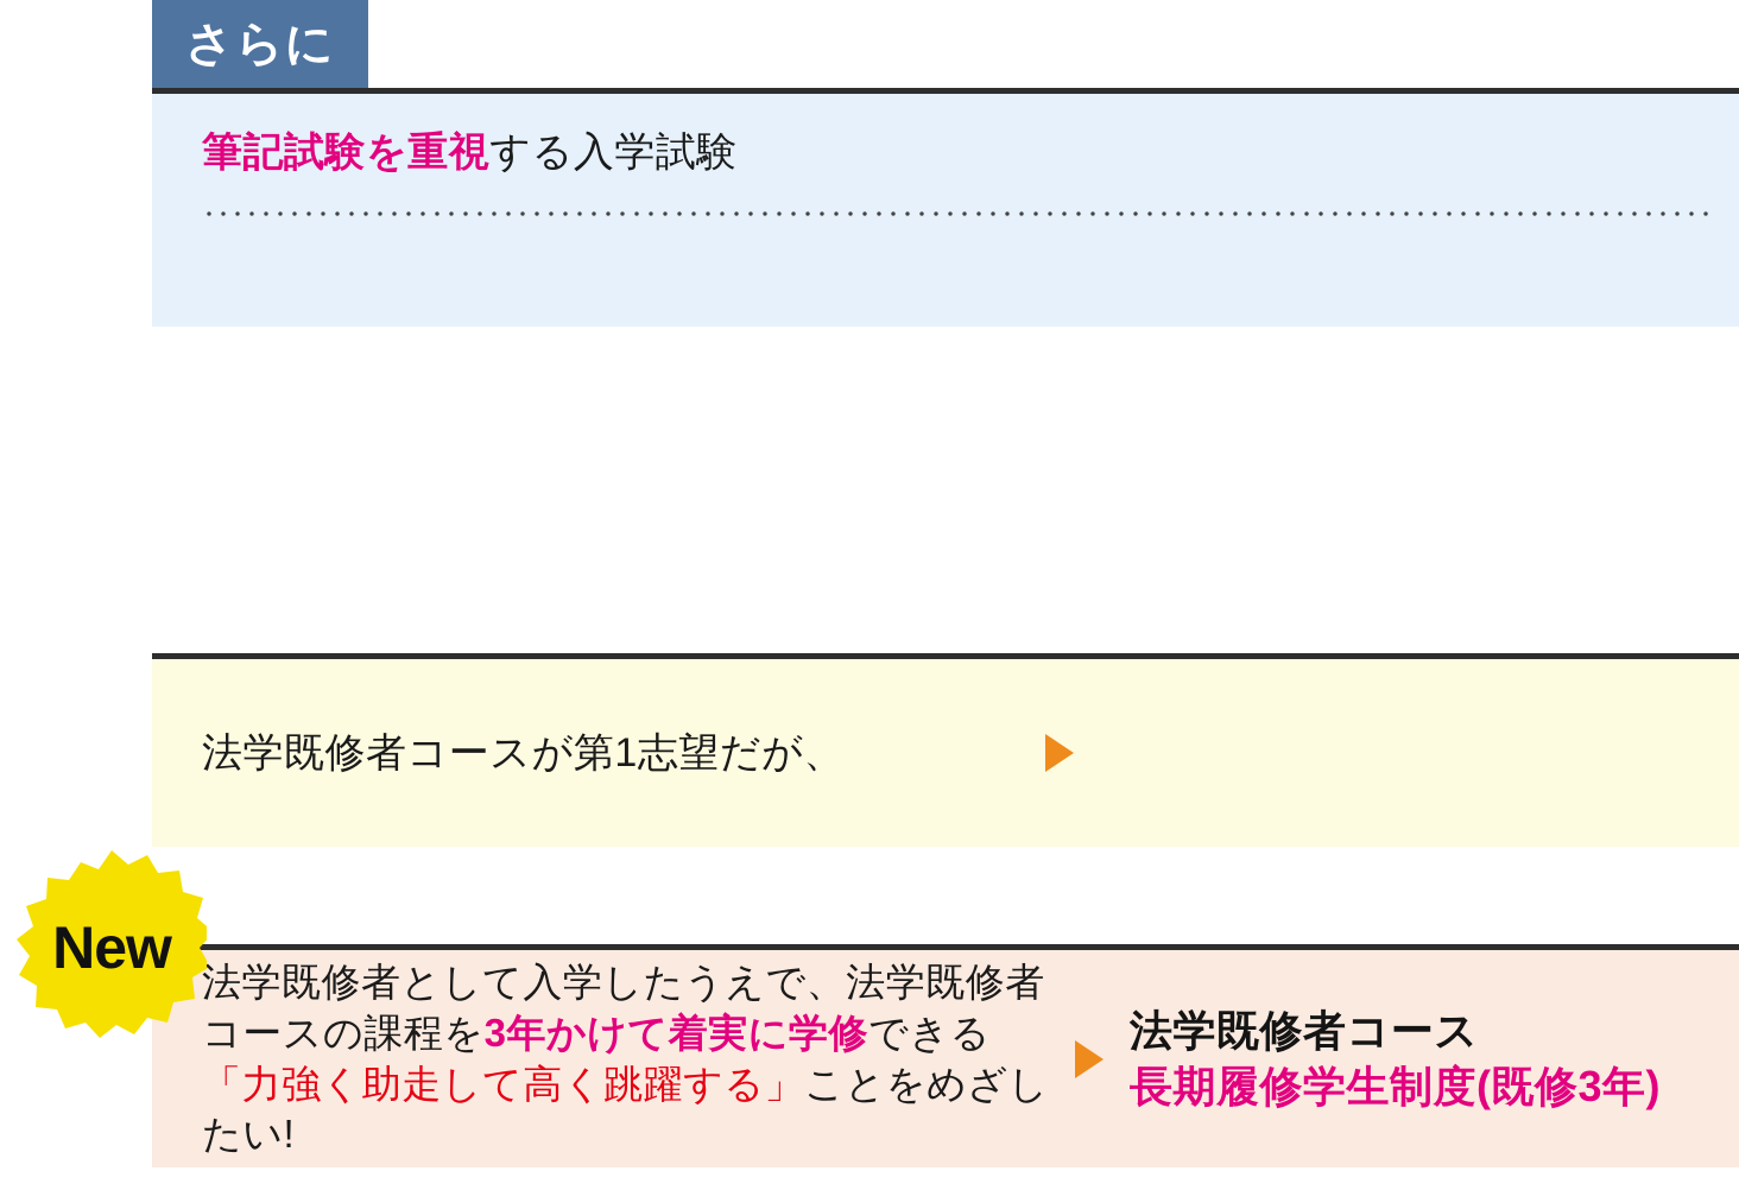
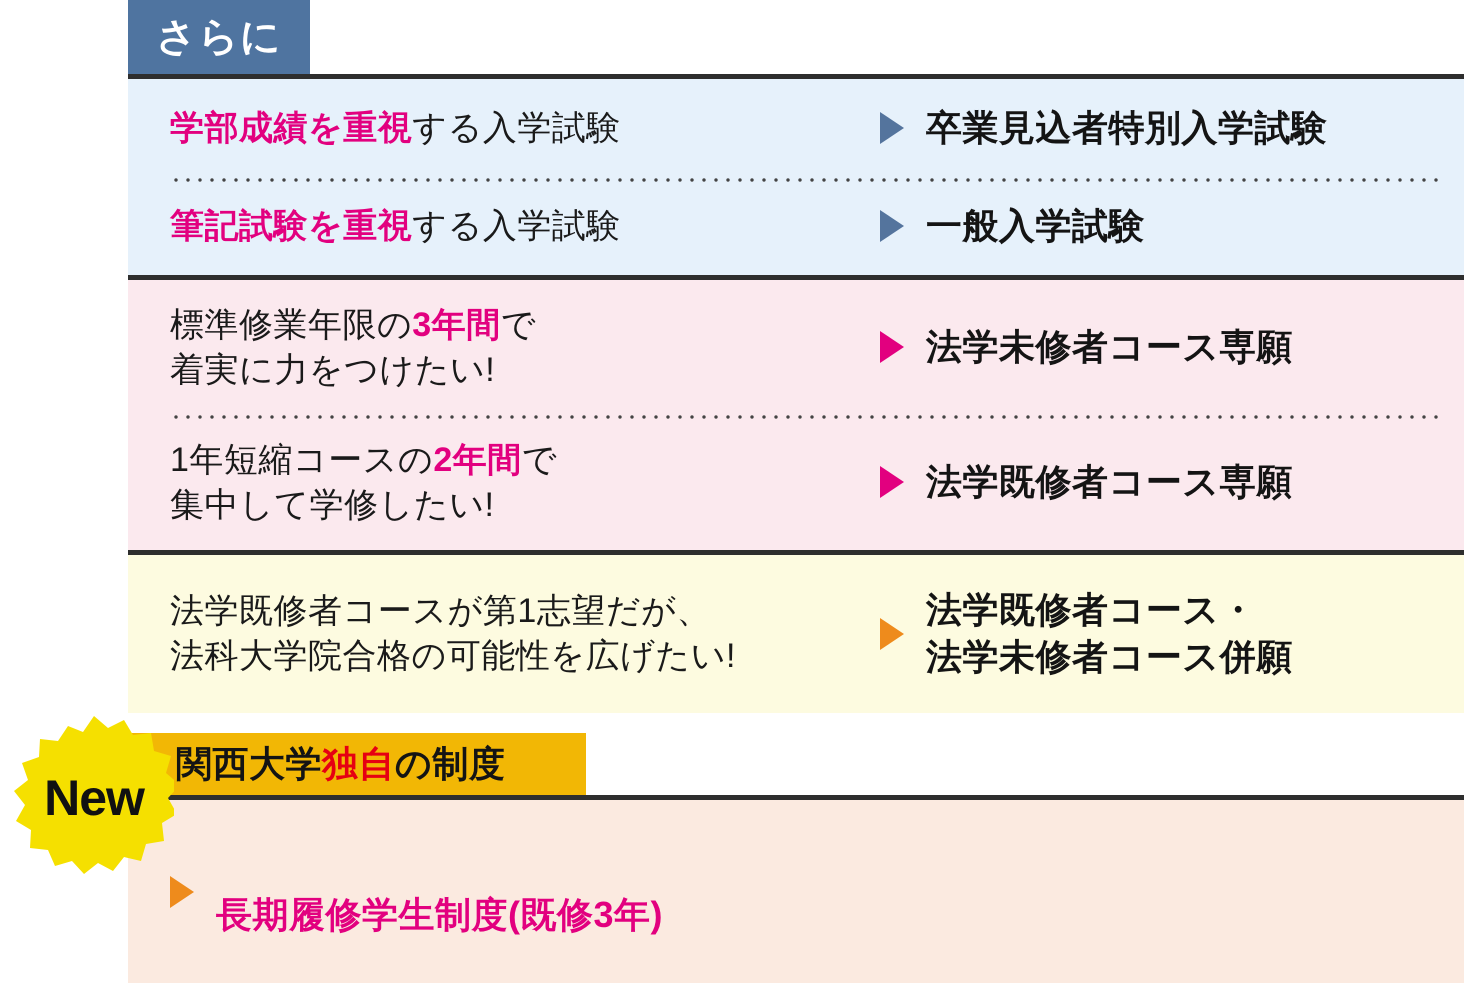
  さらに
+ 学部成績を重視する入学試験
+ 卒業見込者特別入学試験
  筆記試験を重視する入学試験
+ 一般入学試験
+ 標準修業年限の3年間で
+ 着実に力をつけたい!
+ 法学未修者コース専願
+ 1年短縮コースの2年間で
+ 集中して学修したい!
+ 法学既修者コース専願
  法学既修者コースが第1志望だが、
+ 法科大学院合格の可能性を広げたい!
+ 法学既修者コース・
+ 法学未修者コース併願
+ 関西大学独自の制度
  New
- 法学既修者として入学したうえで、法学既修者
- コースの課程を3年かけて着実に学修できる
- 「力強く助走して高く跳躍する」ことをめざしたい!
- 法学既修者コース
  長期履修学生制度(既修3年)
